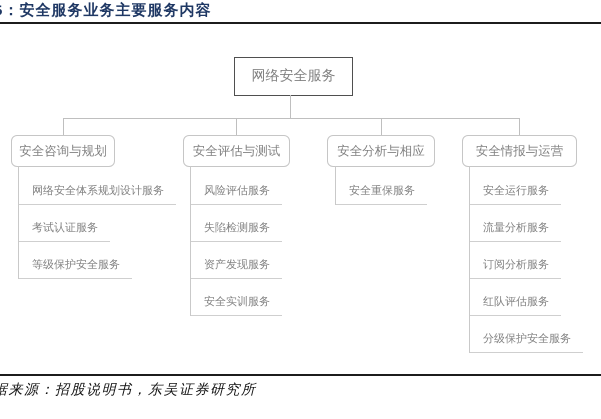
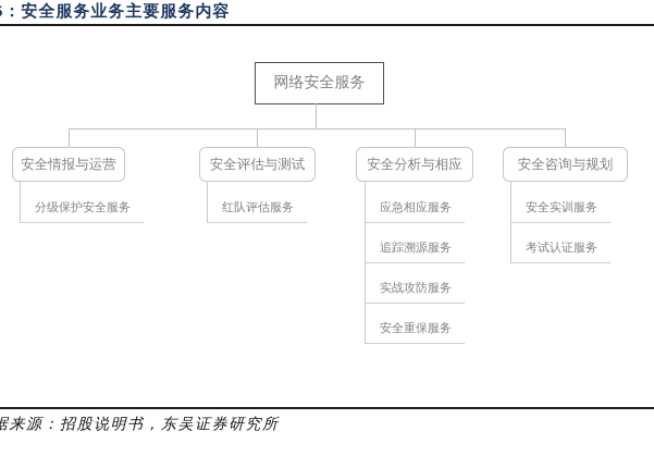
  ：安全服务业务主要服务内容
  网络安全服务
- 安全咨询与规划
+ 安全情报与运营
  安全评估与测试
  安全分析与相应
- 安全情报与运营
+ 安全咨询与规划
- 网络安全体系规划设计服务
- 考试认证服务
+ 分级保护安全服务
- 等级保护安全服务
- 风险评估服务
- 失陷检测服务
- 资产发现服务
- 安全实训服务
+ 红队评估服务
+ 应急相应服务
+ 追踪溯源服务
+ 实战攻防服务
  安全重保服务
- 安全运行服务
- 流量分析服务
- 订阅分析服务
- 红队评估服务
+ 安全实训服务
- 分级保护安全服务
+ 考试认证服务
  据来源：招股说明书，东吴证券研究所
